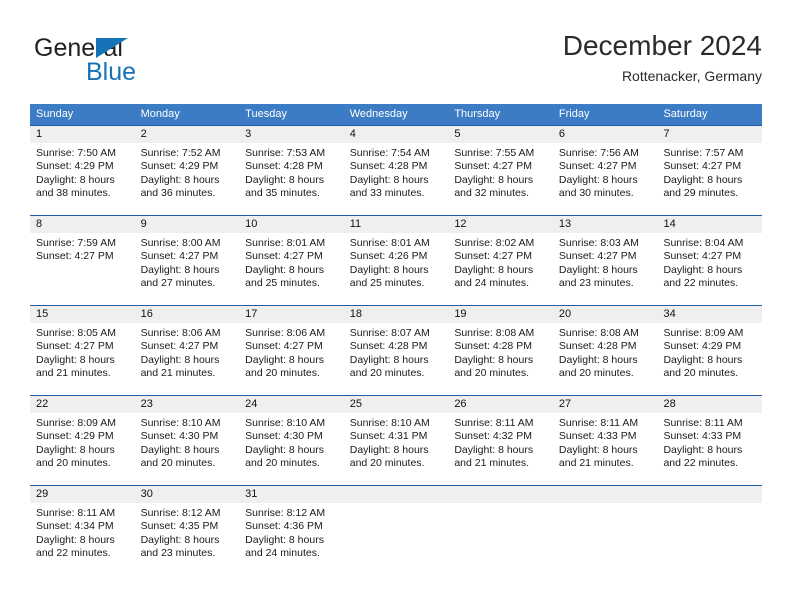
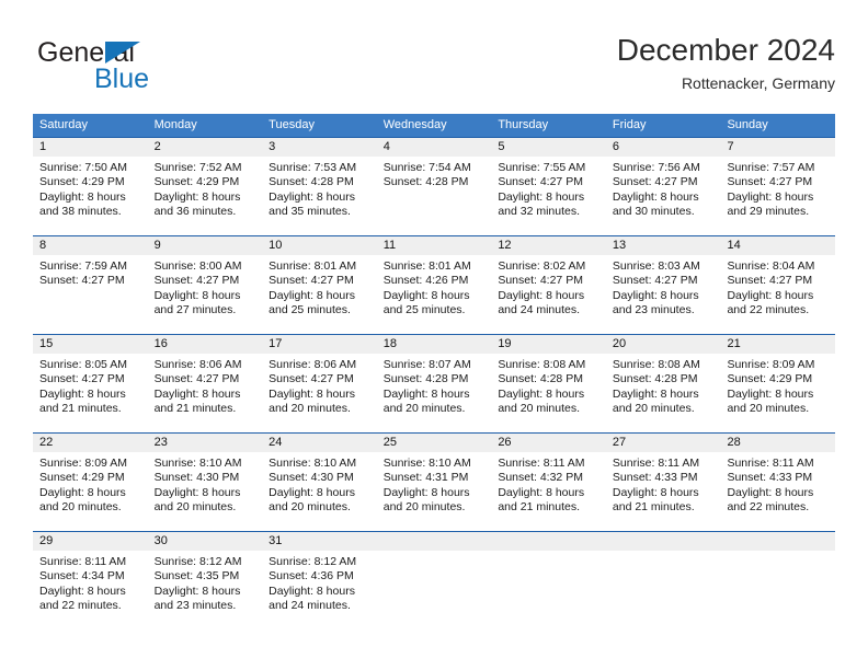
  General
  Blue
  December 2024
  Rottenacker, Germany
- Sunday
+ Saturday
  Monday
  Tuesday
  Wednesday
  Thursday
  Friday
- Saturday
+ Sunday
  1
  2
  3
  4
  5
  6
  7
  Sunrise: 7:50 AM
  Sunset: 4:29 PM
  Daylight: 8 hours and 38 minutes.
  Sunrise: 7:52 AM
  Sunset: 4:29 PM
  Daylight: 8 hours and 36 minutes.
  Sunrise: 7:53 AM
  Sunset: 4:28 PM
  Daylight: 8 hours and 35 minutes.
  Sunrise: 7:54 AM
  Sunset: 4:28 PM
- Daylight: 8 hours and 33 minutes.
  Sunrise: 7:55 AM
  Sunset: 4:27 PM
  Daylight: 8 hours and 32 minutes.
  Sunrise: 7:56 AM
  Sunset: 4:27 PM
  Daylight: 8 hours and 30 minutes.
  Sunrise: 7:57 AM
  Sunset: 4:27 PM
  Daylight: 8 hours and 29 minutes.
  8
  9
  10
  11
  12
  13
  14
  Sunrise: 7:59 AM
  Sunset: 4:27 PM
  Sunrise: 8:00 AM
  Sunset: 4:27 PM
  Daylight: 8 hours and 27 minutes.
  Sunrise: 8:01 AM
  Sunset: 4:27 PM
  Daylight: 8 hours and 25 minutes.
  Sunrise: 8:01 AM
  Sunset: 4:26 PM
  Daylight: 8 hours and 25 minutes.
  Sunrise: 8:02 AM
  Sunset: 4:27 PM
  Daylight: 8 hours and 24 minutes.
  Sunrise: 8:03 AM
  Sunset: 4:27 PM
  Daylight: 8 hours and 23 minutes.
  Sunrise: 8:04 AM
  Sunset: 4:27 PM
  Daylight: 8 hours and 22 minutes.
  15
  16
  17
  18
  19
  20
- 34
+ 21
  Sunrise: 8:05 AM
  Sunset: 4:27 PM
  Daylight: 8 hours and 21 minutes.
  Sunrise: 8:06 AM
  Sunset: 4:27 PM
  Daylight: 8 hours and 21 minutes.
  Sunrise: 8:06 AM
  Sunset: 4:27 PM
  Daylight: 8 hours and 20 minutes.
  Sunrise: 8:07 AM
  Sunset: 4:28 PM
  Daylight: 8 hours and 20 minutes.
  Sunrise: 8:08 AM
  Sunset: 4:28 PM
  Daylight: 8 hours and 20 minutes.
  Sunrise: 8:08 AM
  Sunset: 4:28 PM
  Daylight: 8 hours and 20 minutes.
  Sunrise: 8:09 AM
  Sunset: 4:29 PM
  Daylight: 8 hours and 20 minutes.
  22
  23
  24
  25
  26
  27
  28
  Sunrise: 8:09 AM
  Sunset: 4:29 PM
  Daylight: 8 hours and 20 minutes.
  Sunrise: 8:10 AM
  Sunset: 4:30 PM
  Daylight: 8 hours and 20 minutes.
  Sunrise: 8:10 AM
  Sunset: 4:30 PM
  Daylight: 8 hours and 20 minutes.
  Sunrise: 8:10 AM
  Sunset: 4:31 PM
  Daylight: 8 hours and 20 minutes.
  Sunrise: 8:11 AM
  Sunset: 4:32 PM
  Daylight: 8 hours and 21 minutes.
  Sunrise: 8:11 AM
  Sunset: 4:33 PM
  Daylight: 8 hours and 21 minutes.
  Sunrise: 8:11 AM
  Sunset: 4:33 PM
  Daylight: 8 hours and 22 minutes.
  29
  30
  31
  Sunrise: 8:11 AM
  Sunset: 4:34 PM
  Daylight: 8 hours and 22 minutes.
  Sunrise: 8:12 AM
  Sunset: 4:35 PM
  Daylight: 8 hours and 23 minutes.
  Sunrise: 8:12 AM
  Sunset: 4:36 PM
  Daylight: 8 hours and 24 minutes.
